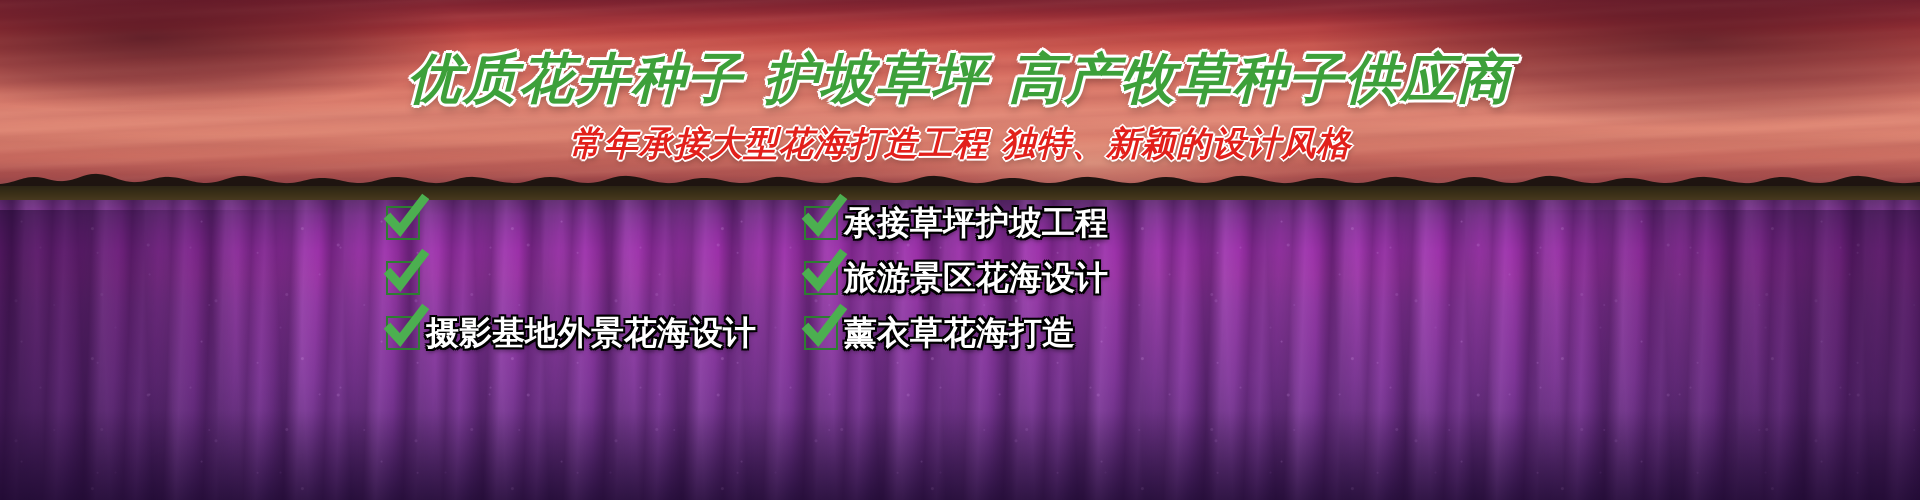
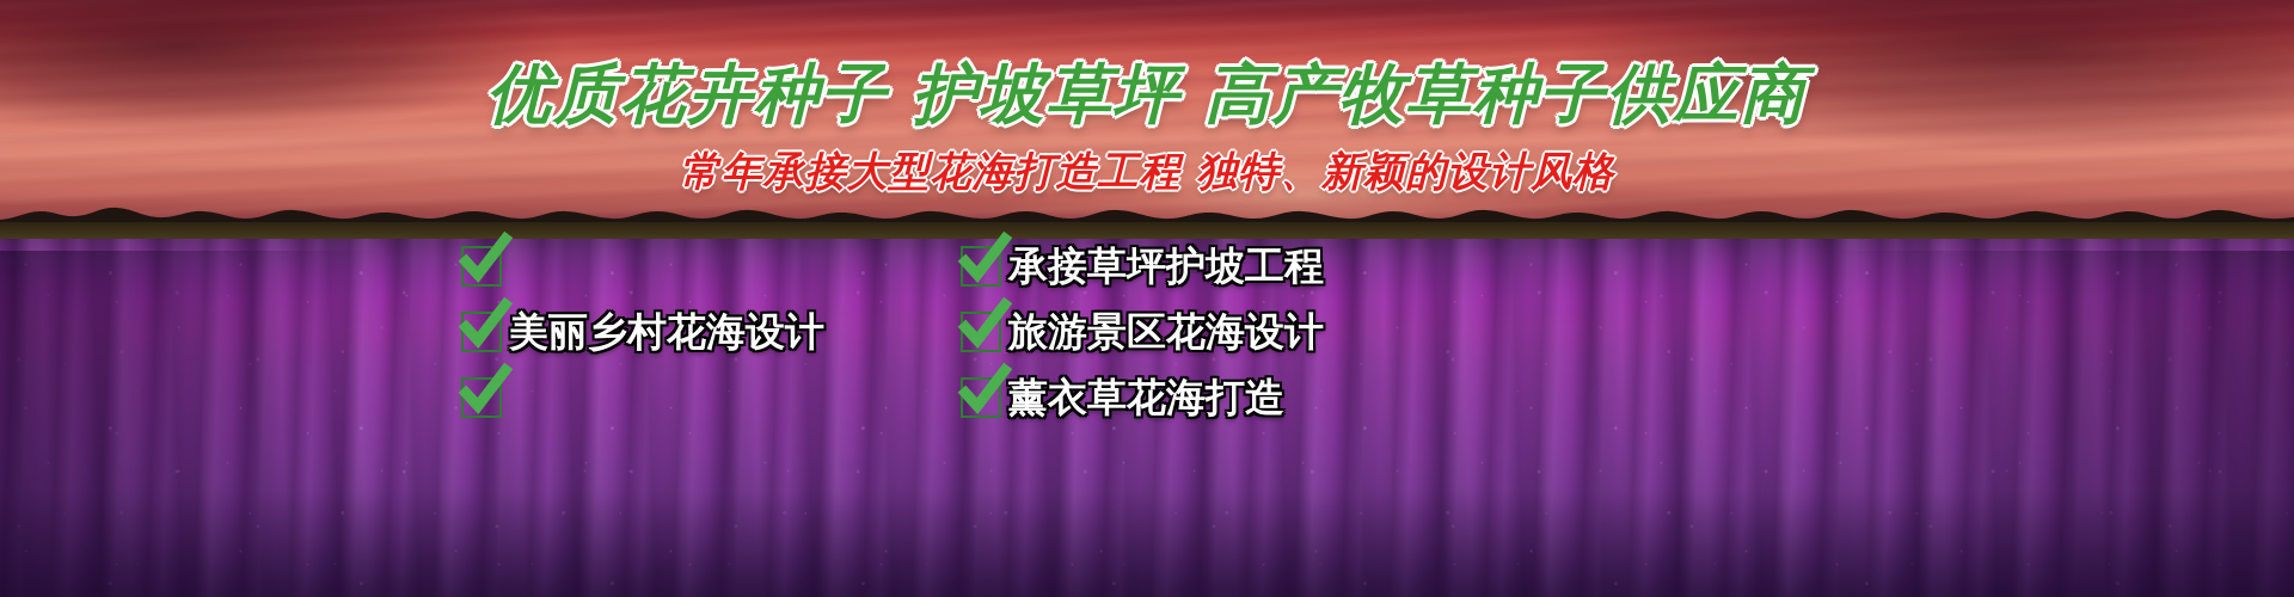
  优质花卉种子 护坡草坪 高产牧草种子供应商
  常年承接大型花海打造工程 独特、新颖的设计风格
  承接草坪护坡工程
+ 美丽乡村花海设计
  旅游景区花海设计
- 摄影基地外景花海设计
  薰衣草花海打造
